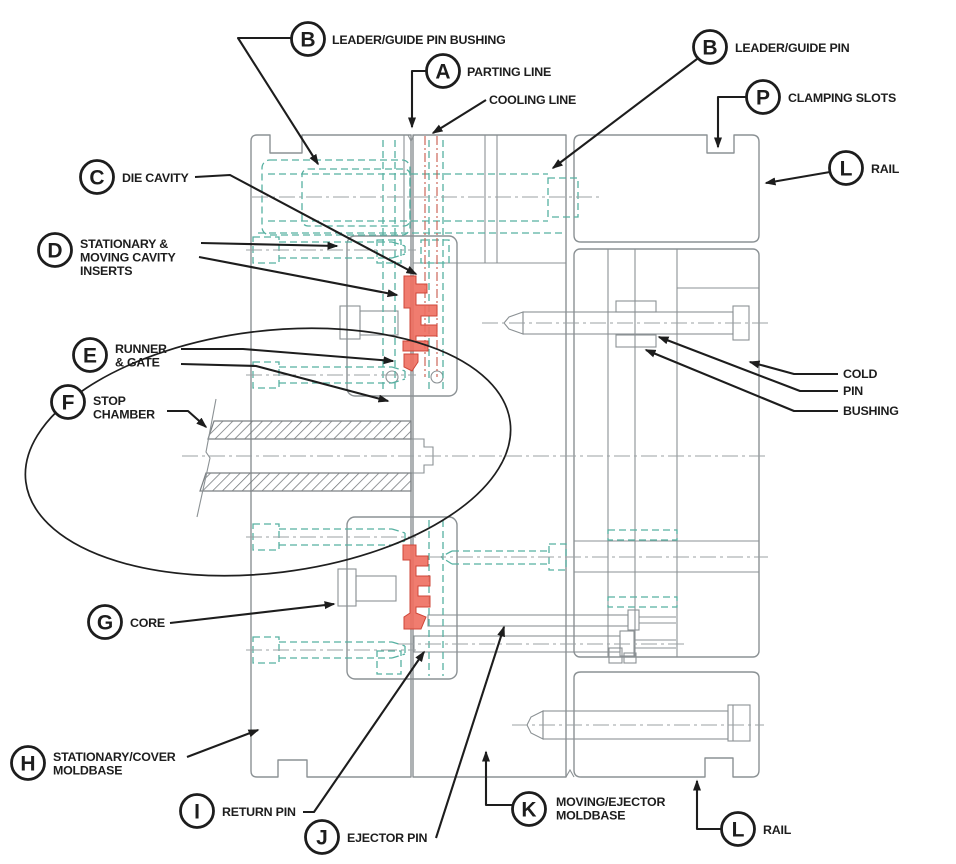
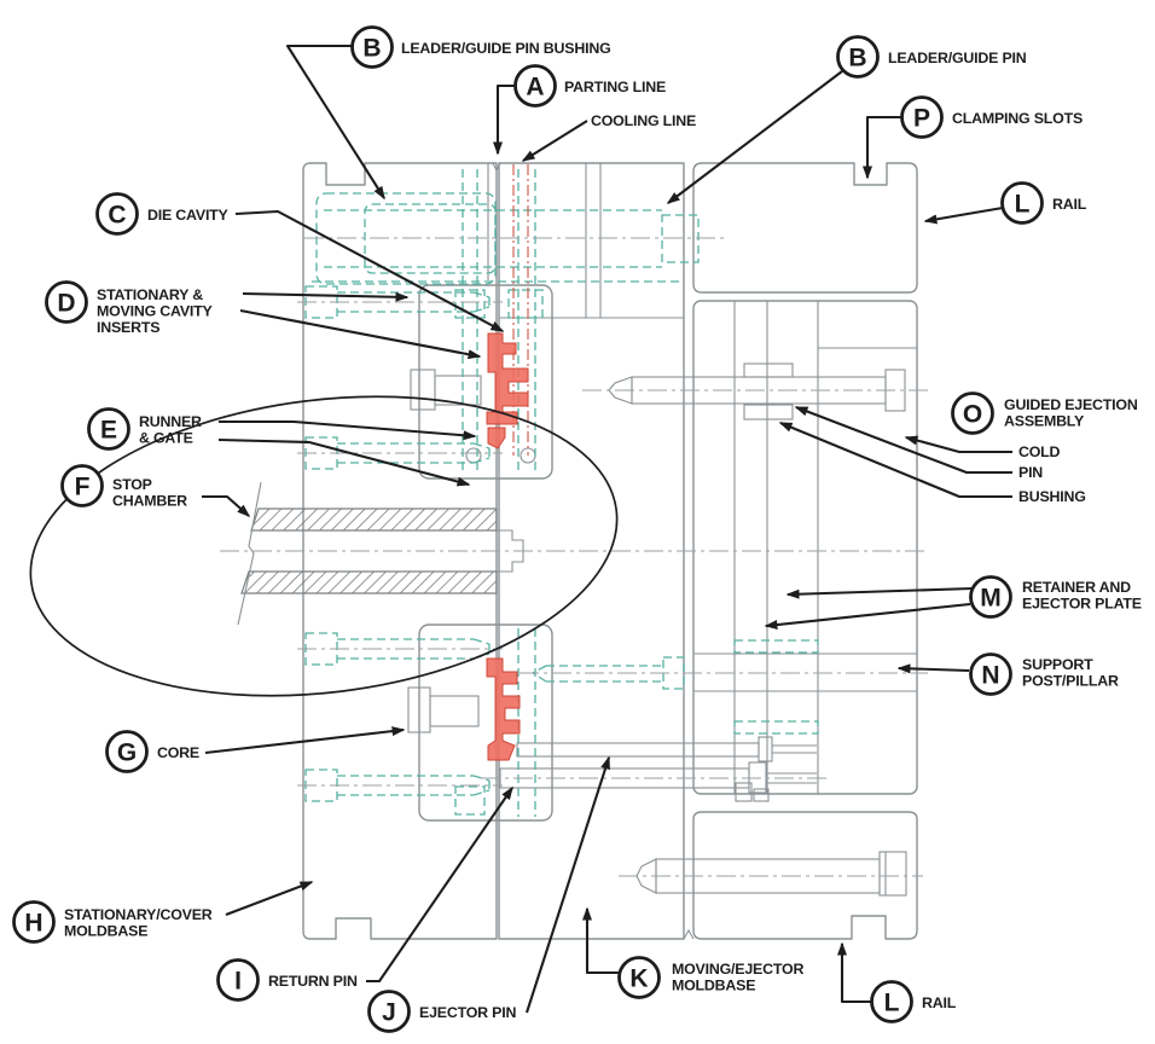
  B
  LEADER/GUIDE PIN BUSHING
  A
  PARTING LINE
  COOLING LINE
  B
  LEADER/GUIDE PIN
  P
  CLAMPING SLOTS
  L
  RAIL
  C
  DIE CAVITY
  D
  STATIONARY &
  MOVING CAVITY
  INSERTS
  E
  RUNNER
  & GATE
  F
  STOP
  CHAMBER
  G
  CORE
  H
  STATIONARY/COVER
  MOLDBASE
  I
  RETURN PIN
  J
  EJECTOR PIN
  K
  MOVING/EJECTOR
  MOLDBASE
  L
  RAIL
+ M
+ RETAINER AND
+ EJECTOR PLATE
+ N
+ SUPPORT
+ POST/PILLAR
+ O
+ GUIDED EJECTION
+ ASSEMBLY
  COLD
  PIN
  BUSHING
